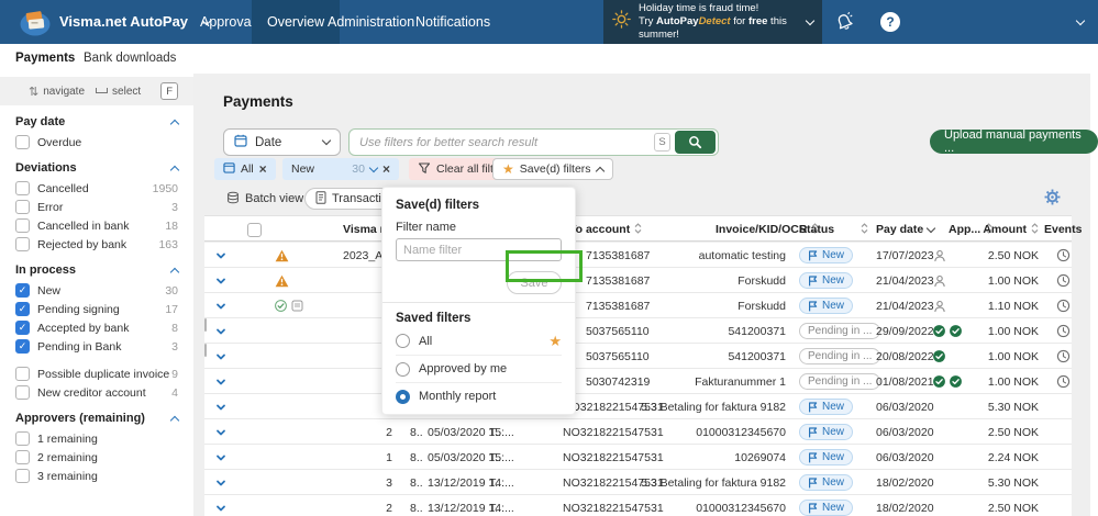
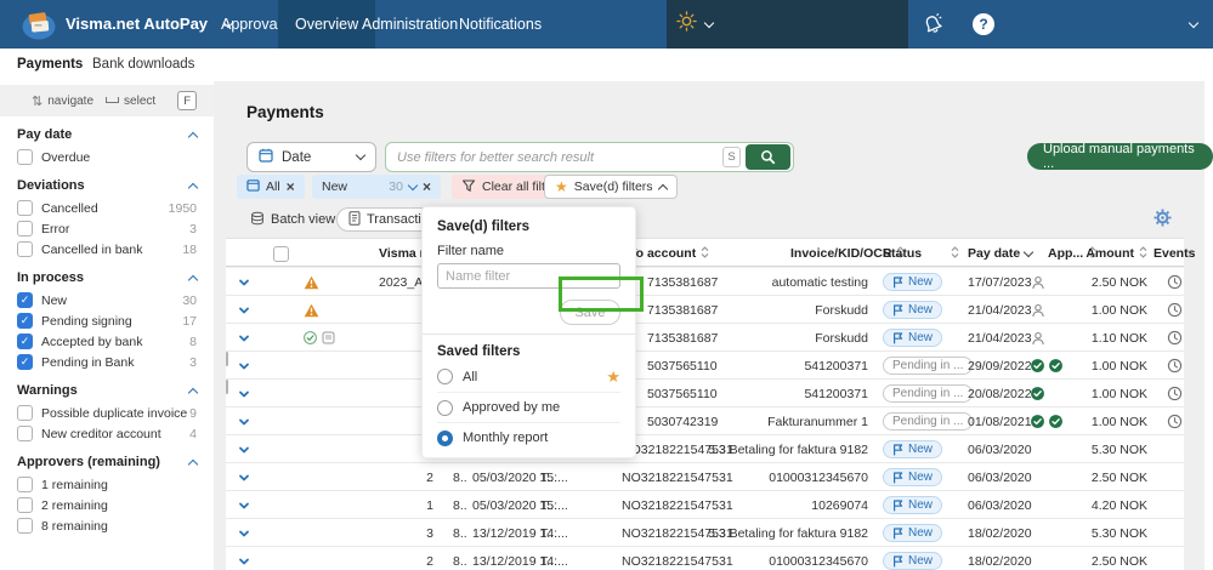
  Visma.net AutoPay
  Approva
  Overview
  Administration
  Notifications
- Holiday time is fraud time!
- Try AutoPayDetect for free this summer!
  ?
  Payments
  Bank downloads
  ⇅
  navigate
  select
  F
  Pay date
  Overdue
  Deviations
  Cancelled
  1950
  Error
  3
  Cancelled in bank
  18
- Rejected by bank
- 163
  In process
  ✓
  New
  30
  ✓
  Pending signing
  17
  ✓
  Accepted by bank
  8
  ✓
  Pending in Bank
  3
+ Warnings
  Possible duplicate invoice
  9
  New creditor account
  4
  Approvers (remaining)
  1 remaining
  2 remaining
- 3 remaining
+ 8 remaining
  Payments
  Date
  Use filters for better search result
  S
  Upload manual payments ...
  All
  ×
  New
  30
  ×
  Clear all fil
  ★
  Save(d) filters
  Batch view
  o account
  Invoice/KID/OCR
  Status
  Pay date
  App...
  Amount
  Events
  7135381687
  automatic testing
  New
  17/07/2023
  2.50 NOK
  7135381687
  Forskudd
  New
  21/04/2023
  1.00 NOK
  7135381687
  Forskudd
  New
  21/04/2023
  1.10 NOK
  5037565110
  541200371
  Pending in ...
  29/09/2022
  1.00 NOK
  5037565110
  541200371
  Pending in ...
  20/08/2022
  1.00 NOK
  5030742319
  Fakturanummer 1
  Pending in ...
  01/08/2021
  1.00 NOK
  3218221547531
  5.3 Betaling for faktura 9182
  New
  06/03/2020
  5.30 NOK
  2
  8..
  05/03/2020 15:...
  T...
  NO3218221547531
  01000312345670
  New
  06/03/2020
  2.50 NOK
  1
  8..
  05/03/2020 15:...
  T...
  NO3218221547531
  10269074
  New
  06/03/2020
- 2.24 NOK
+ 4.20 NOK
  3
  8..
  13/12/2019 14:...
  T...
  NO3218221547531
  5.3 Betaling for faktura 9182
  New
  18/02/2020
  5.30 NOK
  2
  8..
  13/12/2019 14:...
  T...
  NO3218221547531
  01000312345670
  New
  18/02/2020
  2.50 NOK
  Save(d) filters
  Filter name
  Name filter
  Save
  Saved filters
  All
  ★
  Approved by me
  Monthly report
